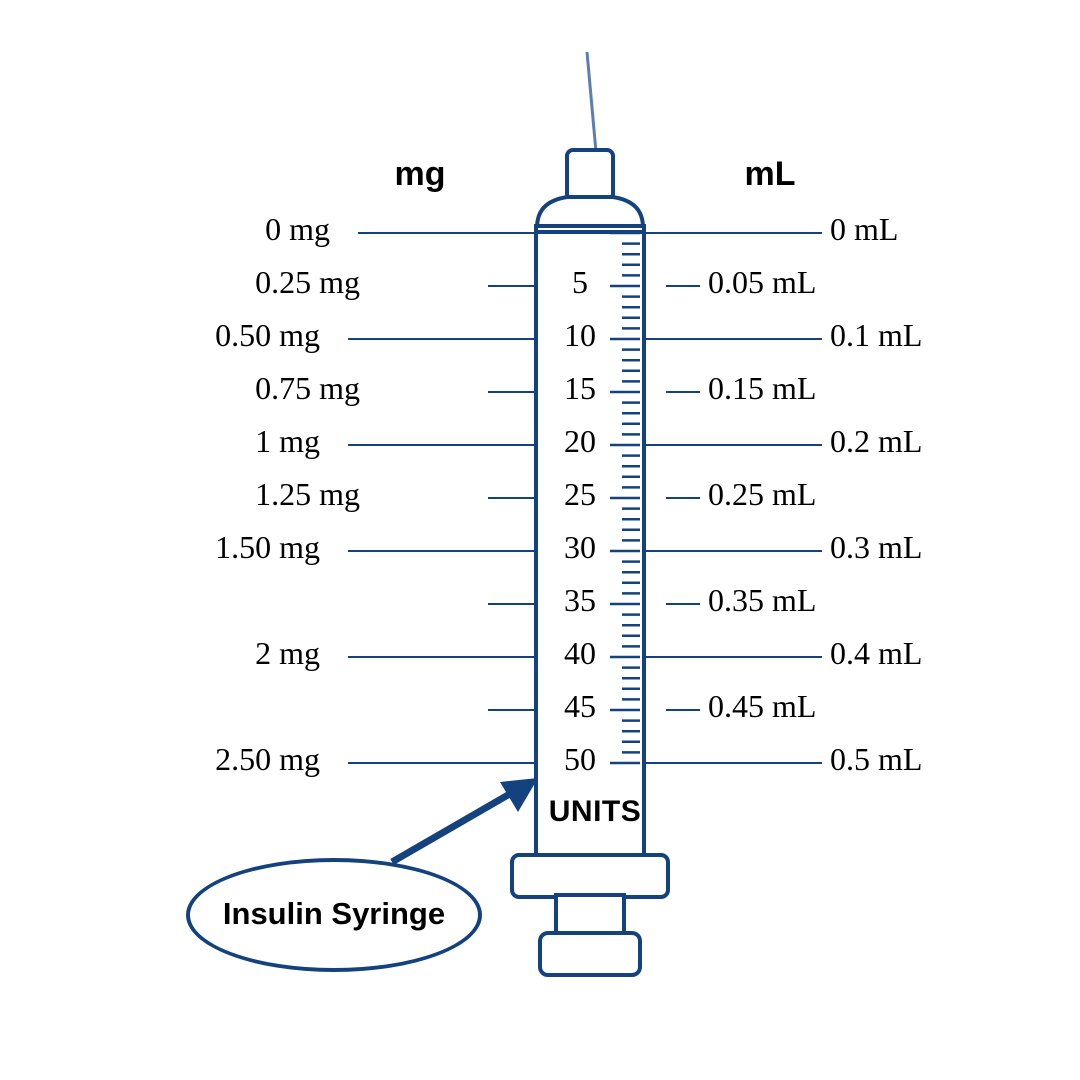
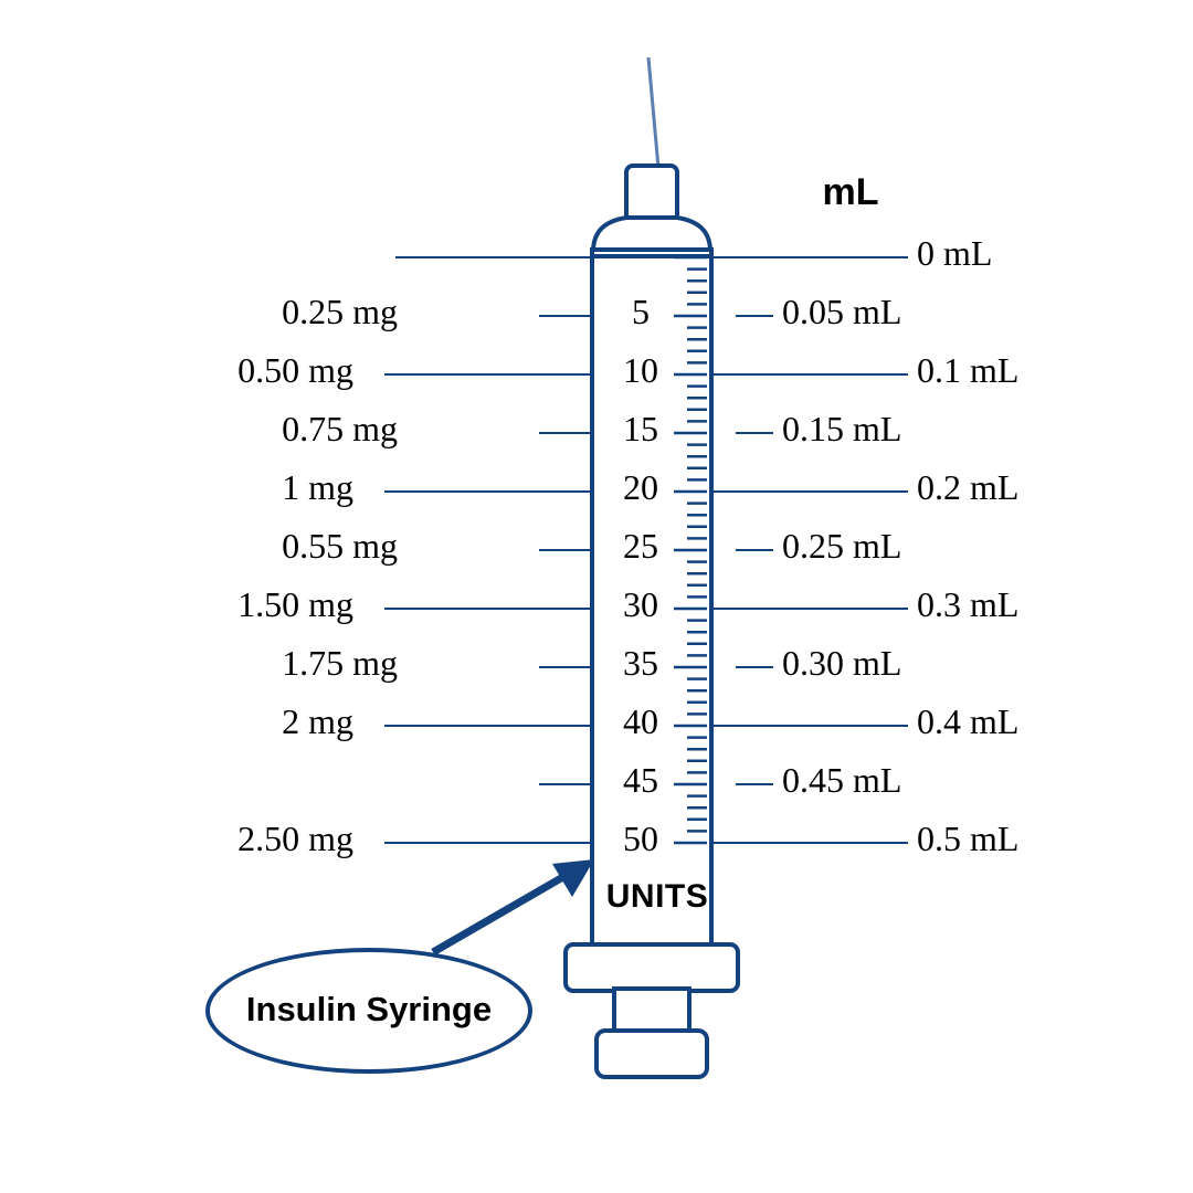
- mg
  mL
- 0 mg
  0 mL
  0.25 mg
  5
  0.05 mL
  0.50 mg
  10
  0.1 mL
  0.75 mg
  15
  0.15 mL
  1 mg
  20
  0.2 mL
- 1.25 mg
+ 0.55 mg
  25
  0.25 mL
  1.50 mg
  30
  0.3 mL
+ 1.75 mg
  35
- 0.35 mL
+ 0.30 mL
  2 mg
  40
  0.4 mL
  45
  0.45 mL
  2.50 mg
  50
  0.5 mL
  UNITS
  Insulin Syringe
